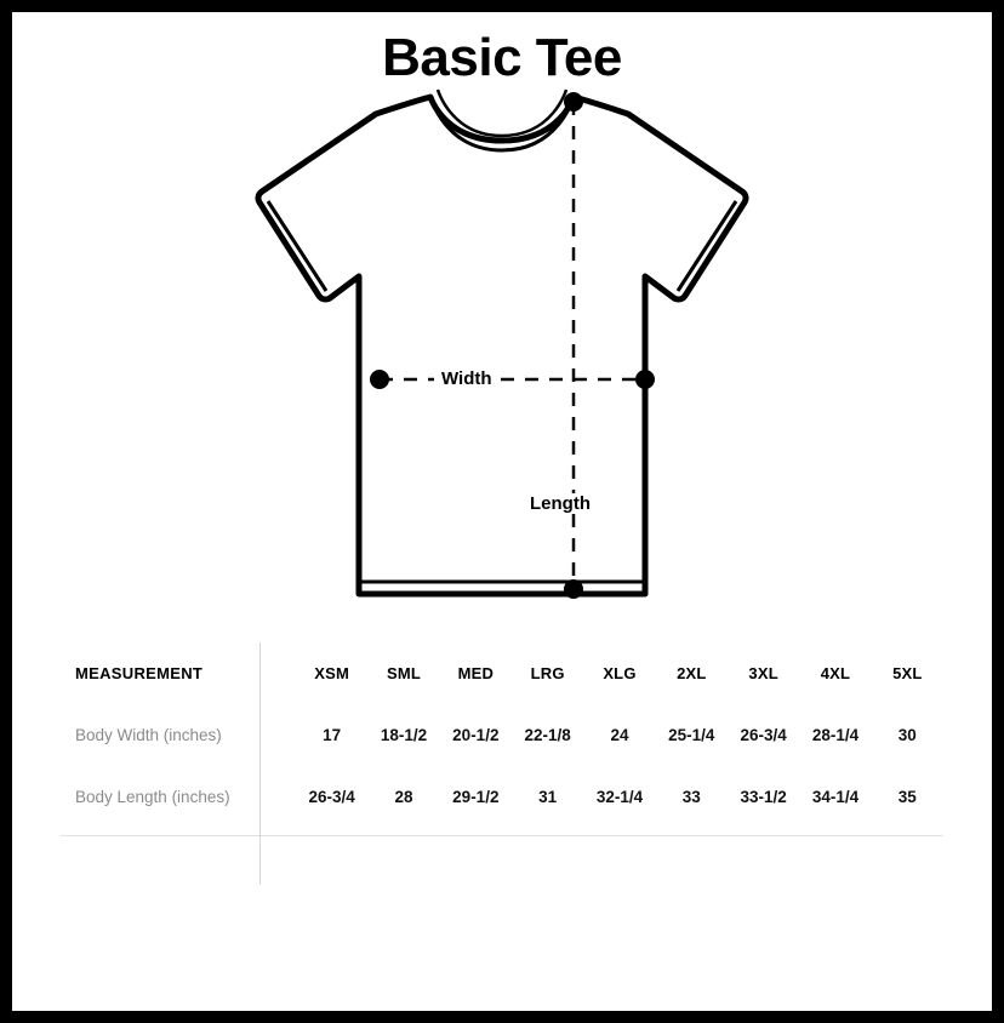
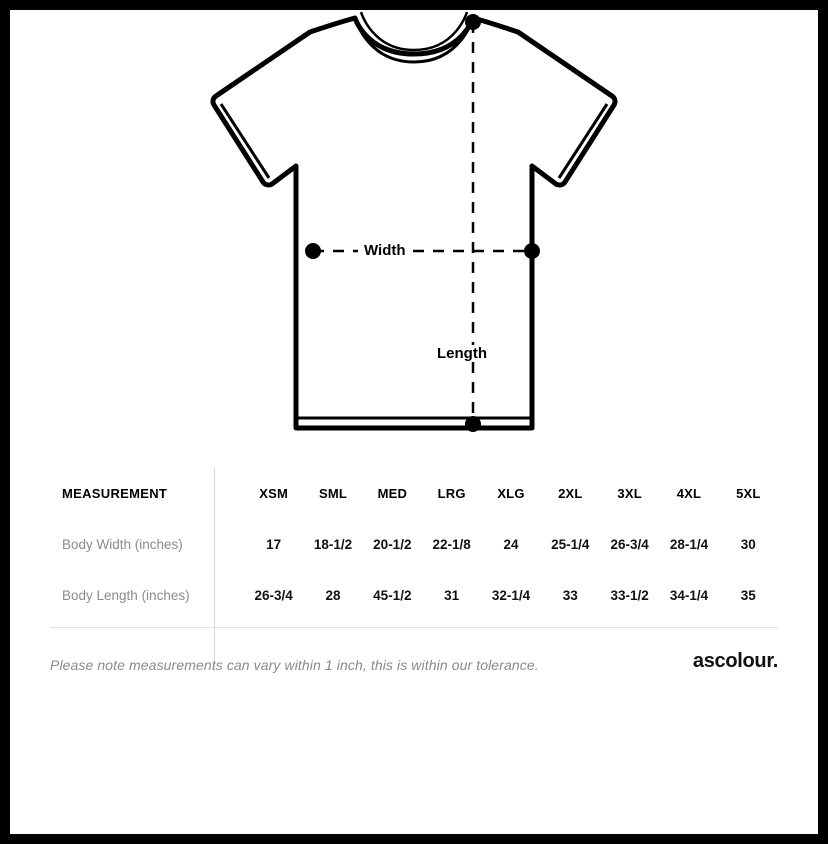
- Basic Tee
  Width
  Length
  MEASUREMENT	XSM	SML	MED	LRG	XLG	2XL	3XL	4XL	5XL
  Body Width (inches)	17	18-1/2	20-1/2	22-1/8	24	25-1/4	26-3/4	28-1/4	30
- Body Length (inches)	26-3/4	28	29-1/2	31	32-1/4	33	33-1/2	34-1/4	35
+ Body Length (inches)	26-3/4	28	45-1/2	31	32-1/4	33	33-1/2	34-1/4	35
+ Please note measurements can vary within 1 inch, this is within our tolerance.
+ ascolour.
